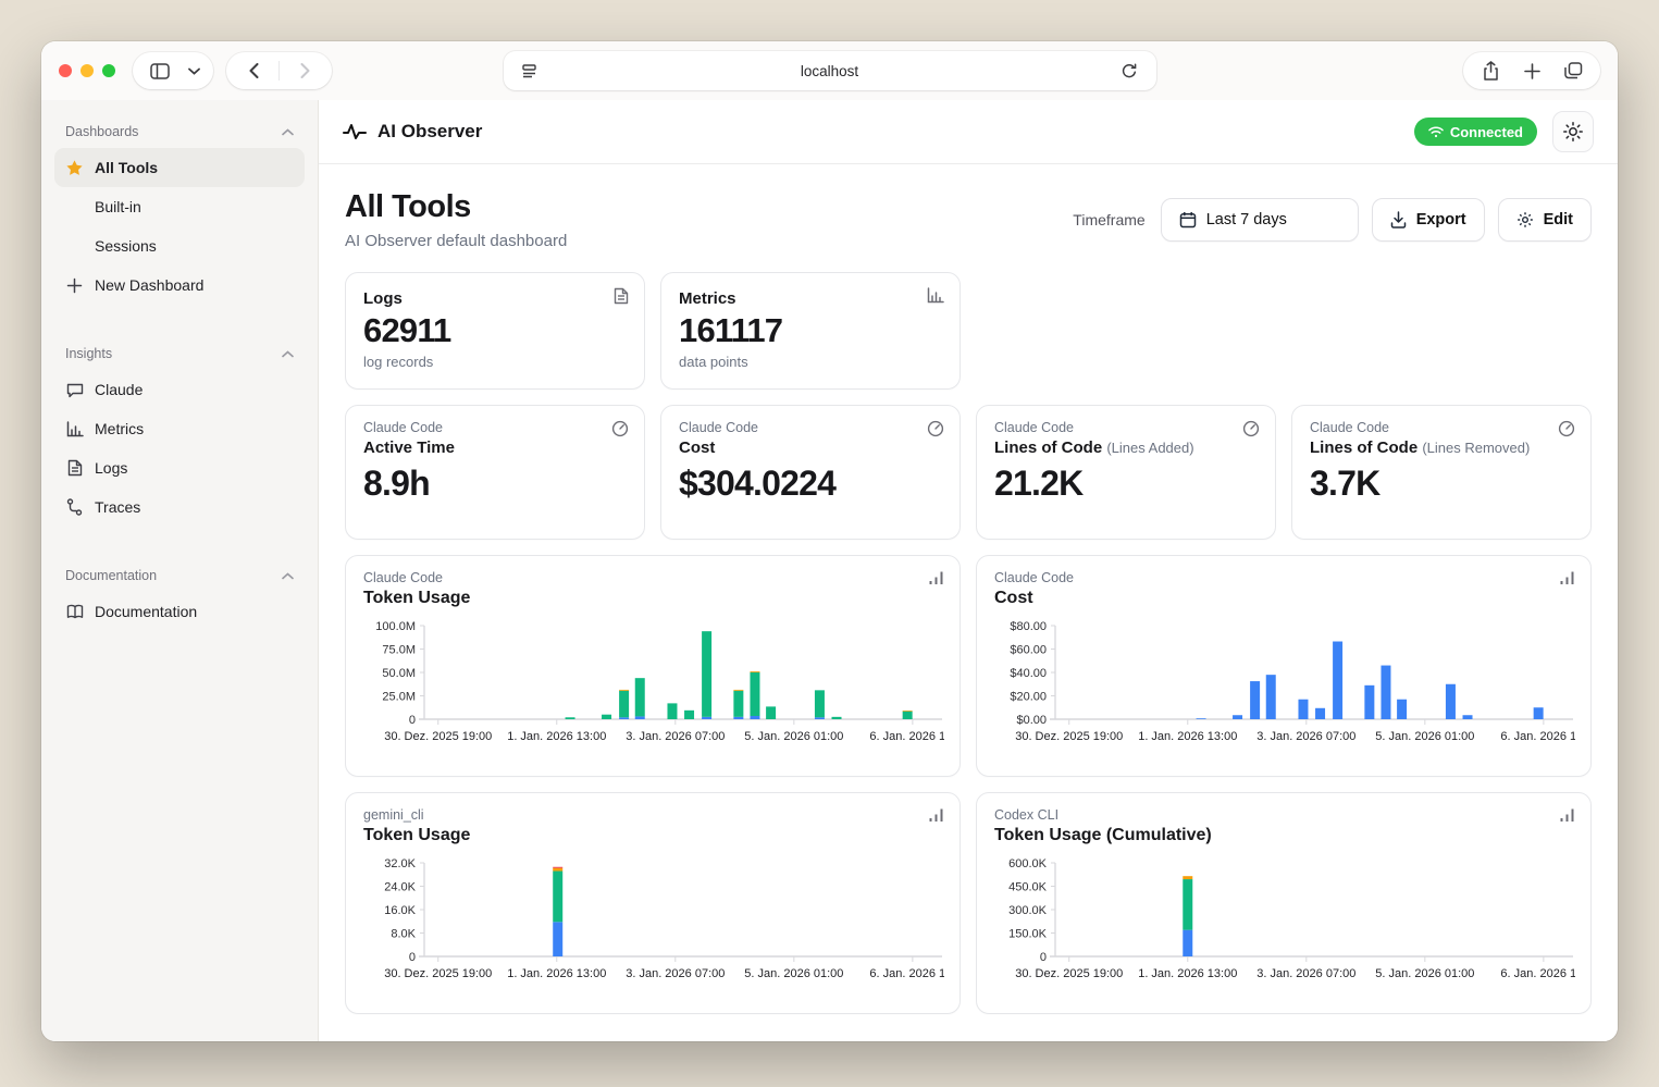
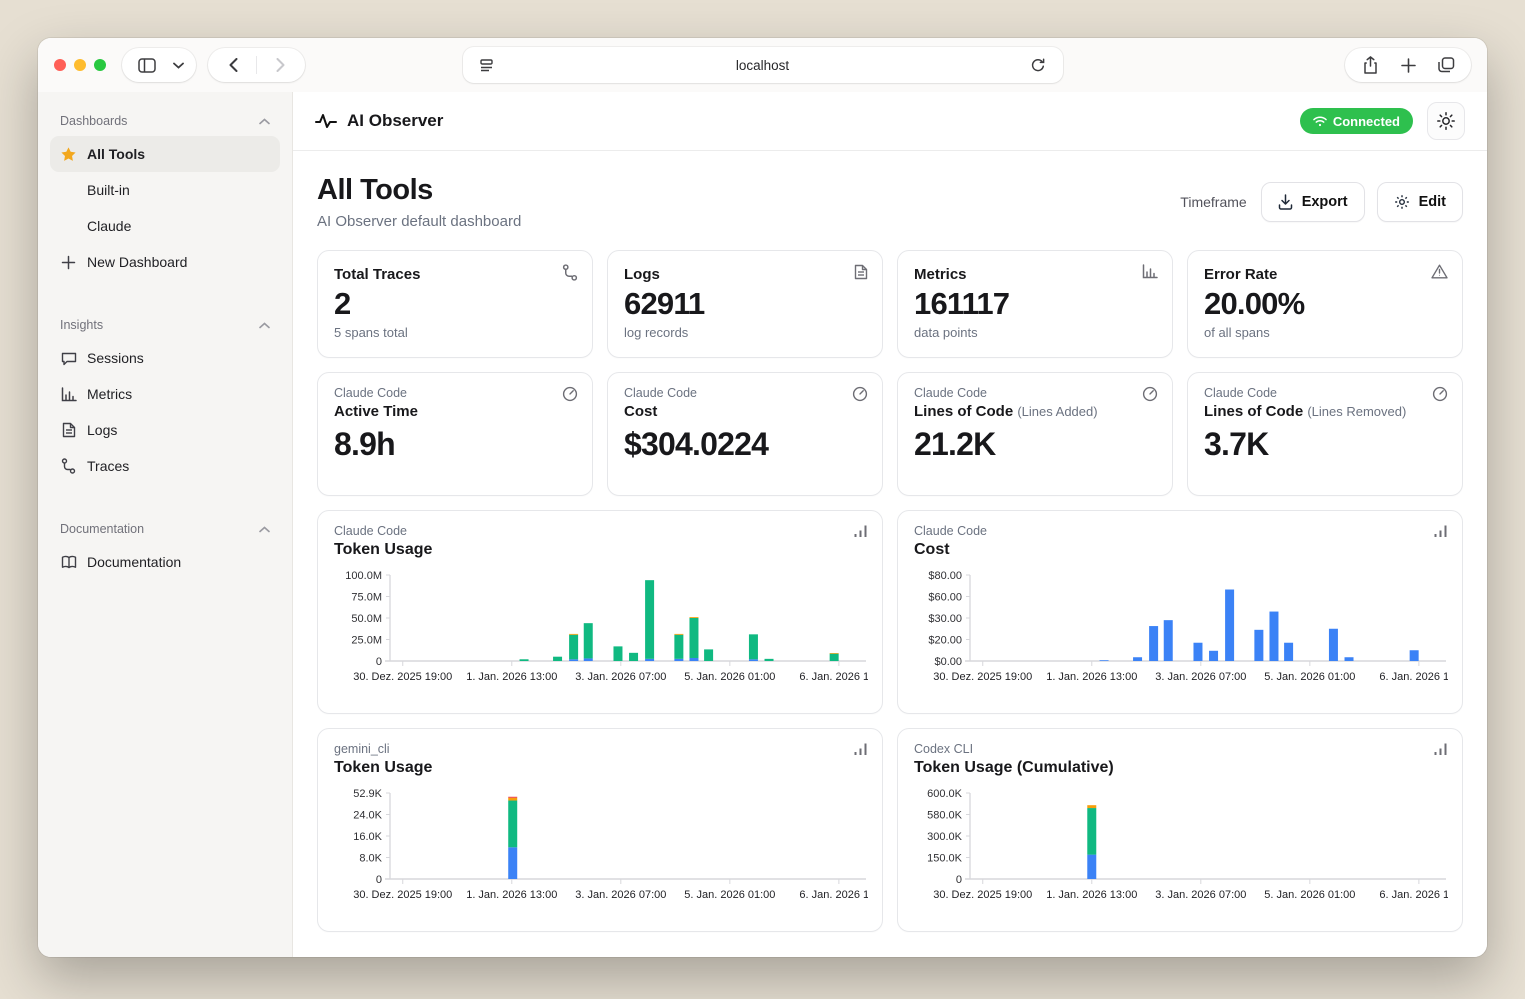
  localhost
  Dashboards
  All Tools
  Built-in
- Sessions
+ Claude
  New Dashboard
  Insights
- Claude
+ Sessions
  Metrics
  Logs
  Traces
  Documentation
  Documentation
  AI Observer
  Connected
  All Tools
  AI Observer default dashboard
  Timeframe
- Last 7 days
  Export
  Edit
+ Total Traces
+ 2
+ 5 spans total
  Logs
  62911
  log records
  Metrics
  161117
  data points
+ Error Rate
+ 20.00%
+ of all spans
  Claude Code
  Active Time
  8.9h
  Claude Code
  Cost
  $304.0224
  Claude Code
  Lines of Code (Lines Added)
  21.2K
  Claude Code
  Lines of Code (Lines Removed)
  3.7K
  Claude Code
  Token Usage
  0
  25.0M
  50.0M
  75.0M
  100.0M
  30. Dez. 2025 19:00
  1. Jan. 2026 13:00
  3. Jan. 2026 07:00
  5. Jan. 2026 01:00
  6. Jan. 2026 1
  Claude Code
  Cost
  $0.00
  $20.00
- $40.00
+ $30.00
  $60.00
  $80.00
  30. Dez. 2025 19:00
  1. Jan. 2026 13:00
  3. Jan. 2026 07:00
  5. Jan. 2026 01:00
  6. Jan. 2026 1
  gemini_cli
  Token Usage
  0
  8.0K
  16.0K
  24.0K
- 32.0K
+ 52.9K
  30. Dez. 2025 19:00
  1. Jan. 2026 13:00
  3. Jan. 2026 07:00
  5. Jan. 2026 01:00
  6. Jan. 2026 1
  Codex CLI
  Token Usage (Cumulative)
  0
  150.0K
  300.0K
- 450.0K
+ 580.0K
  600.0K
  30. Dez. 2025 19:00
  1. Jan. 2026 13:00
  3. Jan. 2026 07:00
  5. Jan. 2026 01:00
  6. Jan. 2026 1
